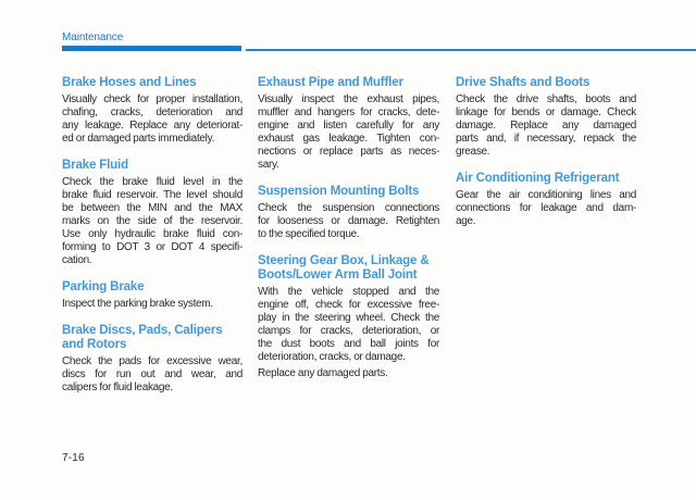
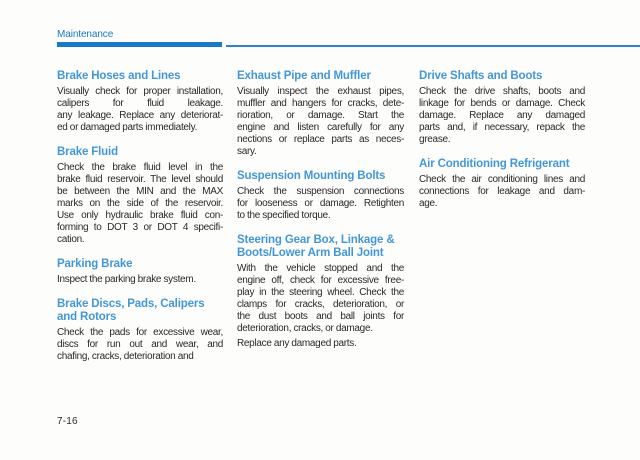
  Maintenance
  Brake Hoses and Lines
  Visually check for proper installation,
- chafing, cracks, deterioration and
+ calipers for fluid leakage.
  any leakage. Replace any deteriorat-
  ed or damaged parts immediately.
  Brake Fluid
  Check the brake fluid level in the
  brake fluid reservoir. The level should
  be between the MIN and the MAX
  marks on the side of the reservoir.
  Use only hydraulic brake fluid con-
  forming to DOT 3 or DOT 4 specifi-
  cation.
  Parking Brake
  Inspect the parking brake system.
  Brake Discs, Pads, Calipers
  and Rotors
  Check the pads for excessive wear,
  discs for run out and wear, and
- calipers for fluid leakage.
+ chafing, cracks, deterioration and
  Exhaust Pipe and Muffler
  Visually inspect the exhaust pipes,
  muffler and hangers for cracks, dete-
+ rioration, or damage. Start the
  engine and listen carefully for any
- exhaust gas leakage. Tighten con-
  nections or replace parts as neces-
  sary.
  Suspension Mounting Bolts
  Check the suspension connections
  for looseness or damage. Retighten
  to the specified torque.
  Steering Gear Box, Linkage &
  Boots/Lower Arm Ball Joint
  With the vehicle stopped and the
  engine off, check for excessive free-
  play in the steering wheel. Check the
  clamps for cracks, deterioration, or
  the dust boots and ball joints for
  deterioration, cracks, or damage.
  Replace any damaged parts.
  Drive Shafts and Boots
  Check the drive shafts, boots and
  linkage for bends or damage. Check
  damage. Replace any damaged
  parts and, if necessary, repack the
  grease.
  Air Conditioning Refrigerant
- Gear the air conditioning lines and
+ Check the air conditioning lines and
  connections for leakage and dam-
  age.
  7-16
